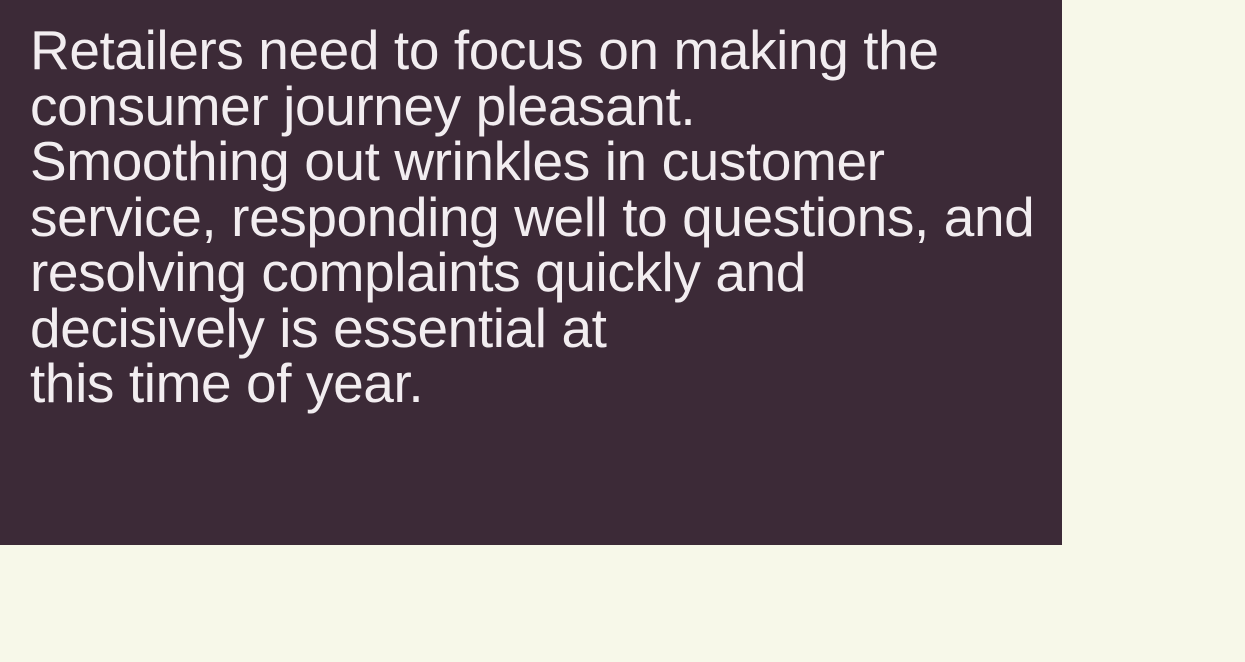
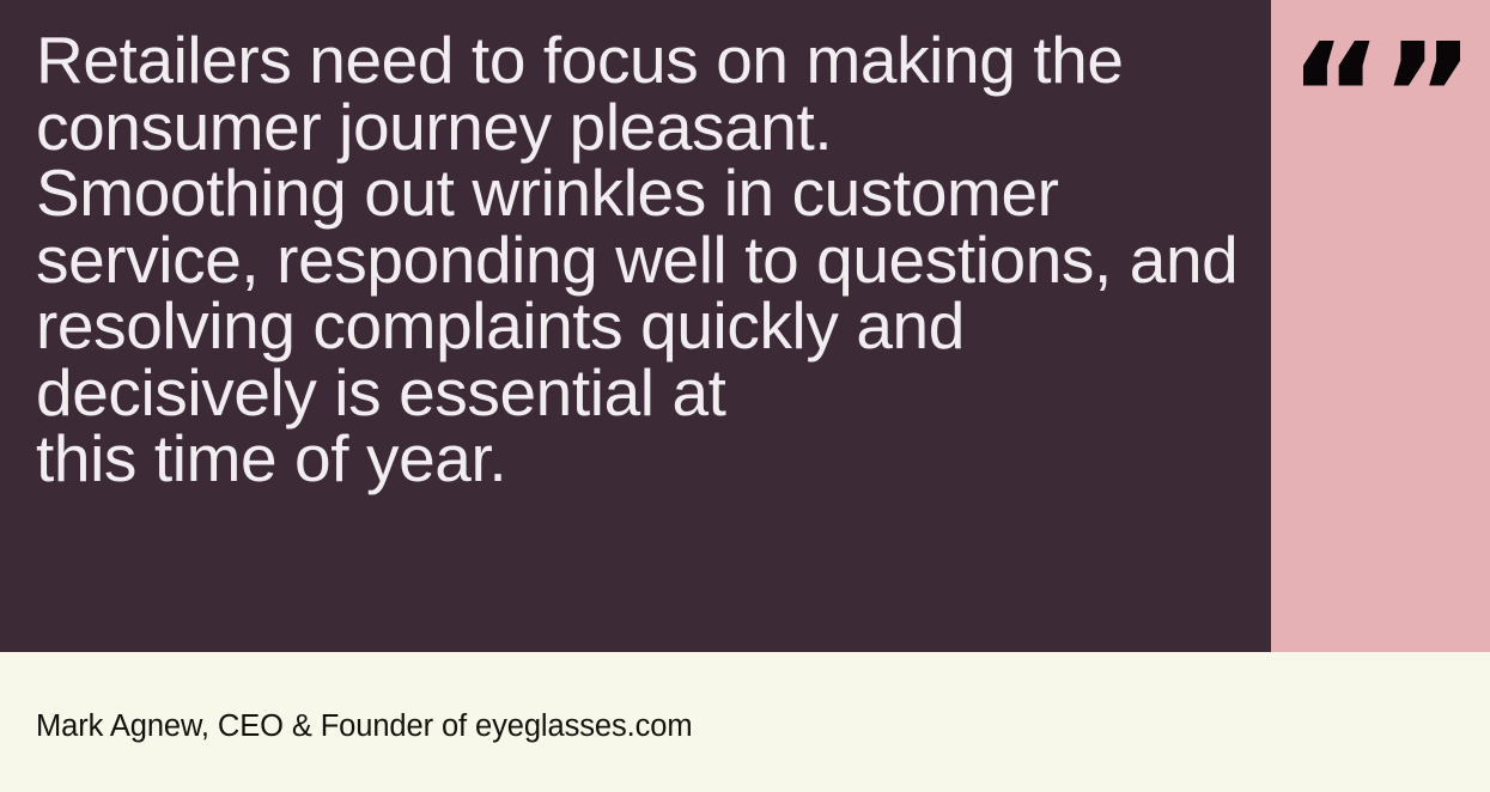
  Retailers need to focus on making the consumer journey pleasant.
  Smoothing out wrinkles in customer service, responding well to questions, and resolving complaints quickly and decisively is essential at
  this time of year.
+ “”
+ Mark Agnew, CEO & Founder of eyeglasses.com
